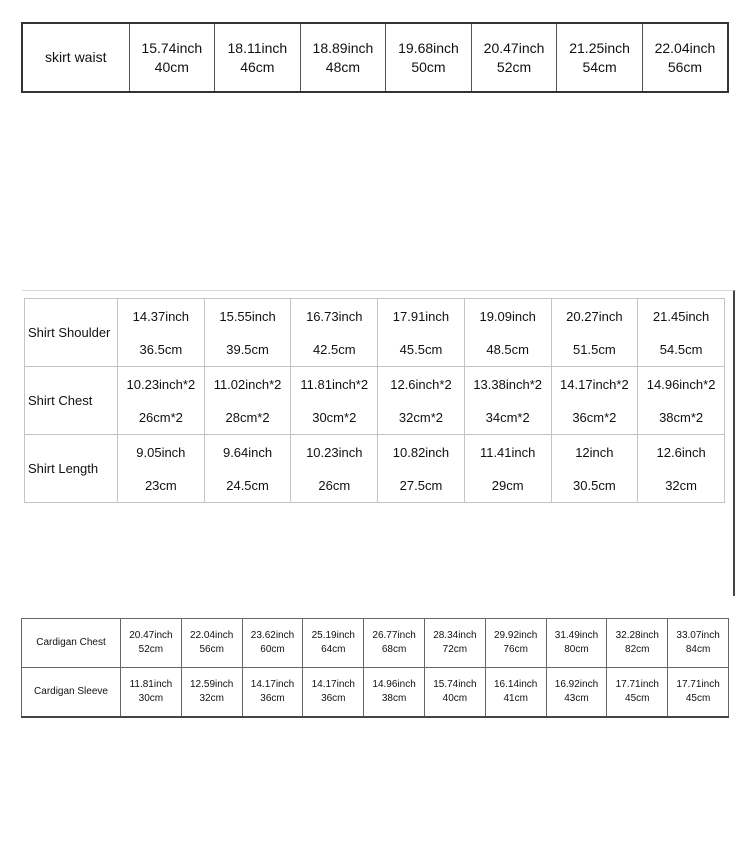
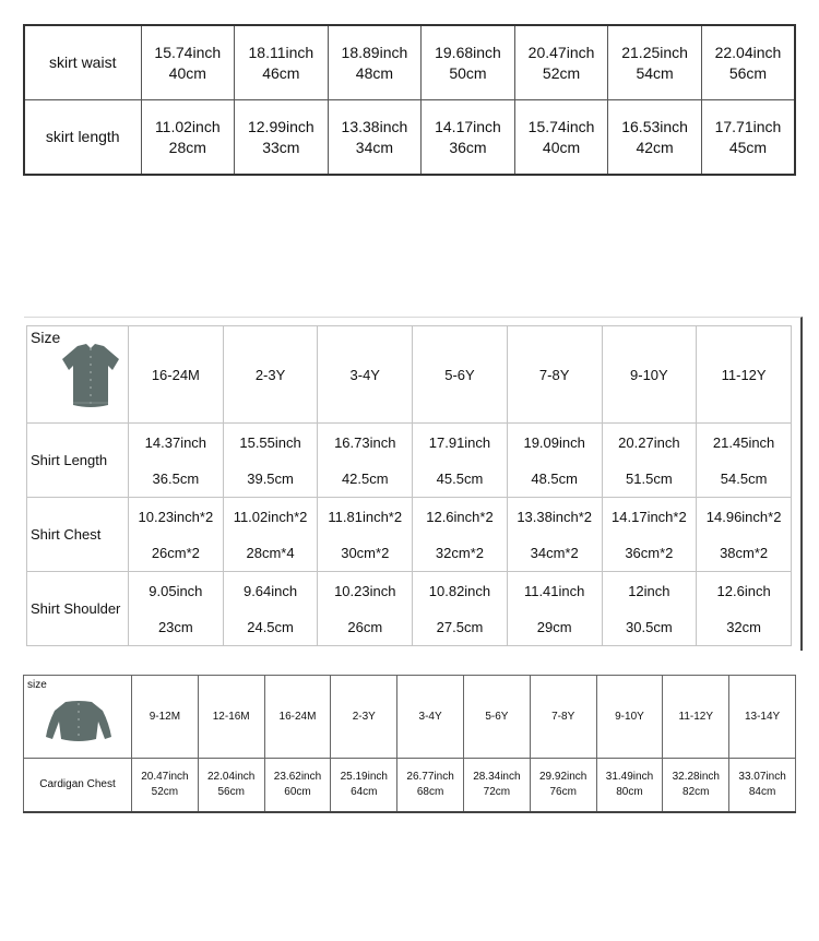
  skirt waist	15.74inch40cm	18.11inch46cm	18.89inch48cm	19.68inch50cm	20.47inch52cm	21.25inch54cm	22.04inch56cm
+ skirt length	11.02inch28cm	12.99inch33cm	13.38inch34cm	14.17inch36cm	15.74inch40cm	16.53inch42cm	17.71inch45cm
+ Size	16-24M	2-3Y	3-4Y	5-6Y	7-8Y	9-10Y	11-12Y
- Shirt Shoulder	14.37inch36.5cm	15.55inch39.5cm	16.73inch42.5cm	17.91inch45.5cm	19.09inch48.5cm	20.27inch51.5cm	21.45inch54.5cm
+ Shirt Length	14.37inch36.5cm	15.55inch39.5cm	16.73inch42.5cm	17.91inch45.5cm	19.09inch48.5cm	20.27inch51.5cm	21.45inch54.5cm
- Shirt Chest	10.23inch*226cm*2	11.02inch*228cm*2	11.81inch*230cm*2	12.6inch*232cm*2	13.38inch*234cm*2	14.17inch*236cm*2	14.96inch*238cm*2
+ Shirt Chest	10.23inch*226cm*2	11.02inch*228cm*4	11.81inch*230cm*2	12.6inch*232cm*2	13.38inch*234cm*2	14.17inch*236cm*2	14.96inch*238cm*2
- Shirt Length	9.05inch23cm	9.64inch24.5cm	10.23inch26cm	10.82inch27.5cm	11.41inch29cm	12inch30.5cm	12.6inch32cm
+ Shirt Shoulder	9.05inch23cm	9.64inch24.5cm	10.23inch26cm	10.82inch27.5cm	11.41inch29cm	12inch30.5cm	12.6inch32cm
+ size	9-12M	12-16M	16-24M	2-3Y	3-4Y	5-6Y	7-8Y	9-10Y	11-12Y	13-14Y
  Cardigan Chest	20.47inch52cm	22.04inch56cm	23.62inch60cm	25.19inch64cm	26.77inch68cm	28.34inch72cm	29.92inch76cm	31.49inch80cm	32.28inch82cm	33.07inch84cm
- Cardigan Sleeve	11.81inch30cm	12.59inch32cm	14.17inch36cm	14.17inch36cm	14.96inch38cm	15.74inch40cm	16.14inch41cm	16.92inch43cm	17.71inch45cm	17.71inch45cm
